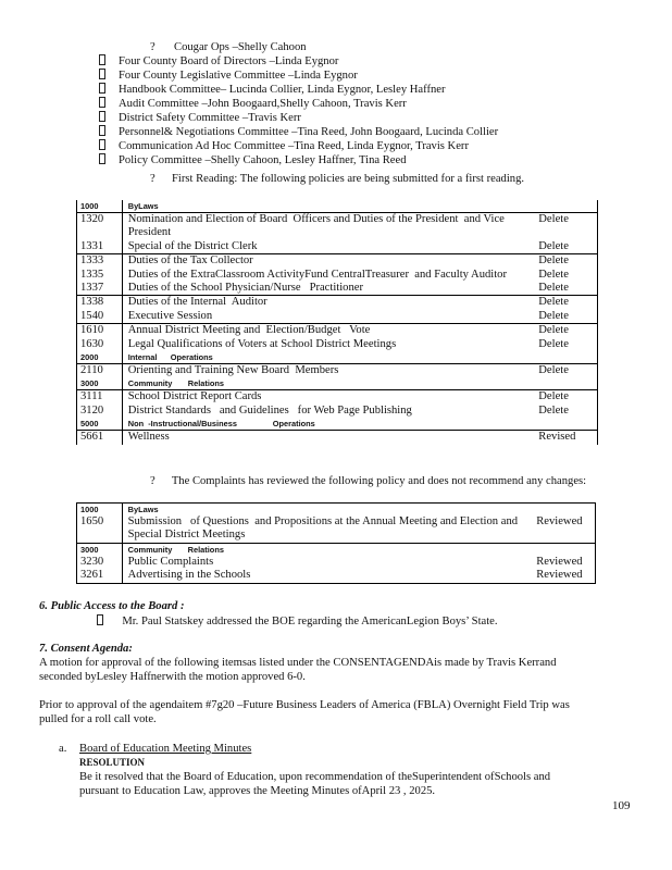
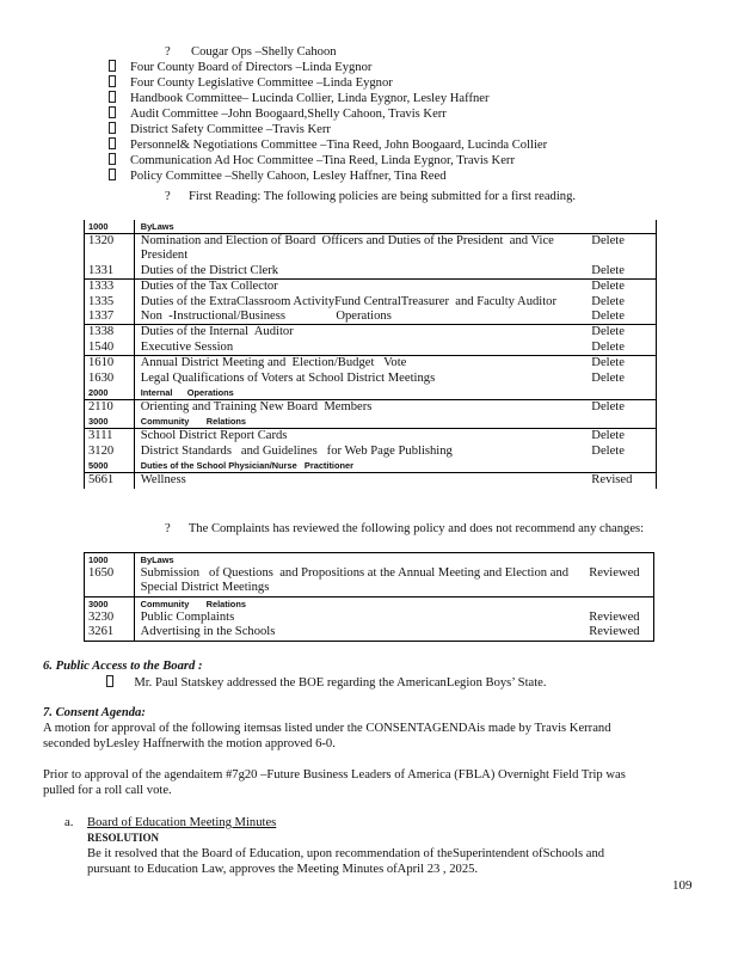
  ? Cougar Ops –Shelly Cahoon
  Four County Board of Directors –Linda Eygnor
  Four County Legislative Committee –Linda Eygnor
  Handbook Committee– Lucinda Collier, Linda Eygnor, Lesley Haffner
  Audit Committee –John Boogaard,Shelly Cahoon, Travis Kerr
  District Safety Committee –Travis Kerr
  Personnel& Negotiations Committee –Tina Reed, John Boogaard, Lucinda Collier
  Communication Ad Hoc Committee –Tina Reed, Linda Eygnor, Travis Kerr
  Policy Committee –Shelly Cahoon, Lesley Haffner, Tina Reed
  ? First Reading: The following policies are being submitted for a first reading.
  1000	ByLaws
  1320	Nomination and Election of Board Officers and Duties of the President and Vice President	Delete
- 1331	Special of the District Clerk	Delete
+ 1331	Duties of the District Clerk	Delete
  1333	Duties of the Tax Collector	Delete
  1335	Duties of the ExtraClassroom ActivityFund CentralTreasurer and Faculty Auditor	Delete
- 1337	Duties of the School Physician/Nurse Practitioner	Delete
+ 1337	Non -Instructional/Business Operations	Delete
  1338	Duties of the Internal Auditor	Delete
  1540	Executive Session	Delete
  1610	Annual District Meeting and Election/Budget Vote	Delete
  1630	Legal Qualifications of Voters at School District Meetings	Delete
  2000	Internal Operations
  2110	Orienting and Training New Board Members	Delete
  3000	Community Relations
  3111	School District Report Cards	Delete
  3120	District Standards and Guidelines for Web Page Publishing	Delete
- 5000	Non -Instructional/Business Operations
+ 5000	Duties of the School Physician/Nurse Practitioner
  5661	Wellness	Revised
  ? The Complaints has reviewed the following policy and does not recommend any changes:
  1000	ByLaws
  1650	Submission of Questions and Propositions at the Annual Meeting and Election and Special District Meetings	Reviewed
  3000	Community Relations
  3230	Public Complaints	Reviewed
  3261	Advertising in the Schools	Reviewed
  6. Public Access to the Board :
  Mr. Paul Statskey addressed the BOE regarding the AmericanLegion Boys’ State.
  7. Consent Agenda:
  A motion for approval of the following itemsas listed under the CONSENTAGENDAis made by Travis Kerrand
  seconded byLesley Haffnerwith the motion approved 6-0.
  Prior to approval of the agendaitem #7g20 –Future Business Leaders of America (FBLA) Overnight Field Trip was
  pulled for a roll call vote.
  a.
  Board of Education Meeting Minutes
  RESOLUTION
  Be it resolved that the Board of Education, upon recommendation of theSuperintendent ofSchools and
  pursuant to Education Law, approves the Meeting Minutes ofApril 23 , 2025.
  109
